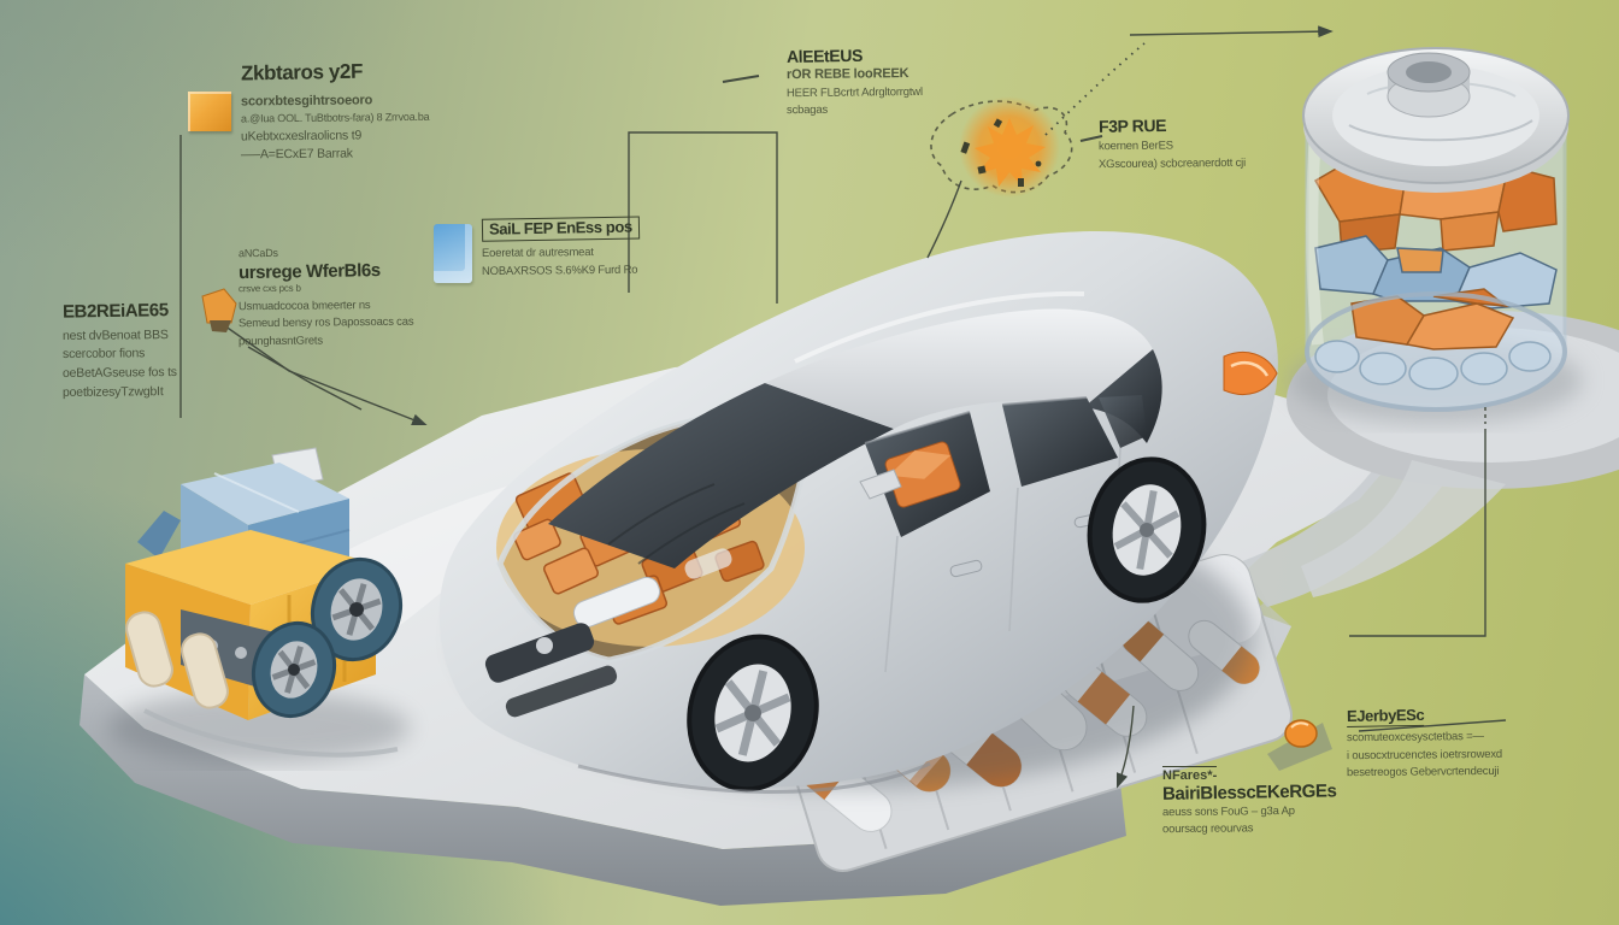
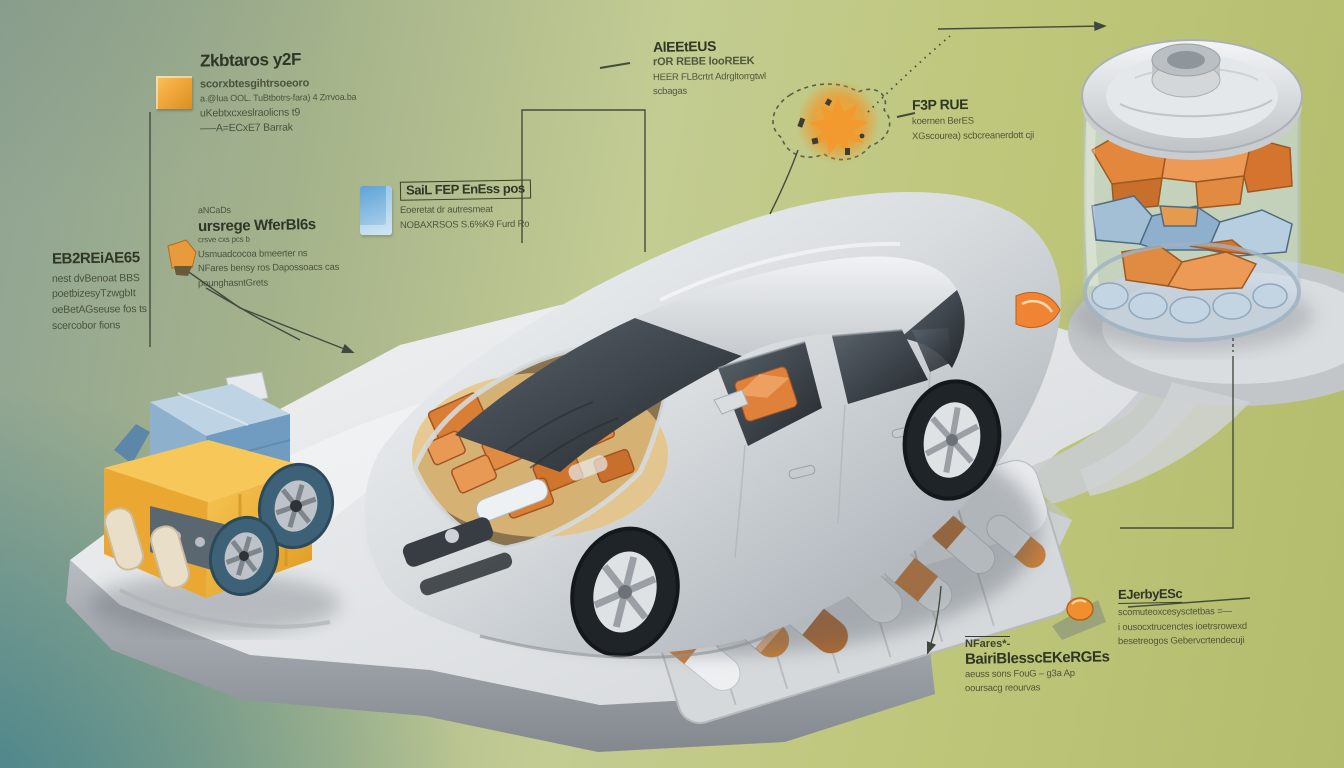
  Zkbtaros y2F
  scorxbtesgihtrsoeoro
- a.@Iua OOL. TuBtbotrs-fara) 8 Zrrvoa.ba
+ a.@Iua OOL. TuBtbotrs-fara) 4 Zrrvoa.ba
  uKebtxcxeslraolicns t9
  —–A=ECxE7 Barrak
  EB2REiAE65
  nest dvBenoat BBS
- scercobor fions
+ poetbizesyTzwgbIt
  oeBetAGseuse fos ts
- poetbizesyTzwgbIt
+ scercobor fions
  aNCaDs
  ursrege WferBl6s
  crsve cxs pcs b
  Usmuadcocoa bmeerter ns
- Semeud bensy ros Dapossoacs cas
+ NFares bensy ros Dapossoacs cas
  pounghasntGrets
  SaiL FEP EnEss pos
  Eoeretat dr autresmeat
  NOBAXRSOS S.6%K9 Furd Ro
  AlEEtEUS
  rOR REBE looREEK
  HEER FLBcrtrt Adrgltorrgtwl
  scbagas
  F3P RUE
  koernen BerES
  XGscourea) scbcreanerdott cji
  NFares*-
  BairiBlesscEKeRGEs
  aeuss sons FouG – g3a Ap
  ooursacg reourvas
  EJerbyESc
  scomuteoxcesysctetbas =—
  i ousocxtrucenctes ioetrsrowexd
  besetreogos Gebervcrtendecuji
